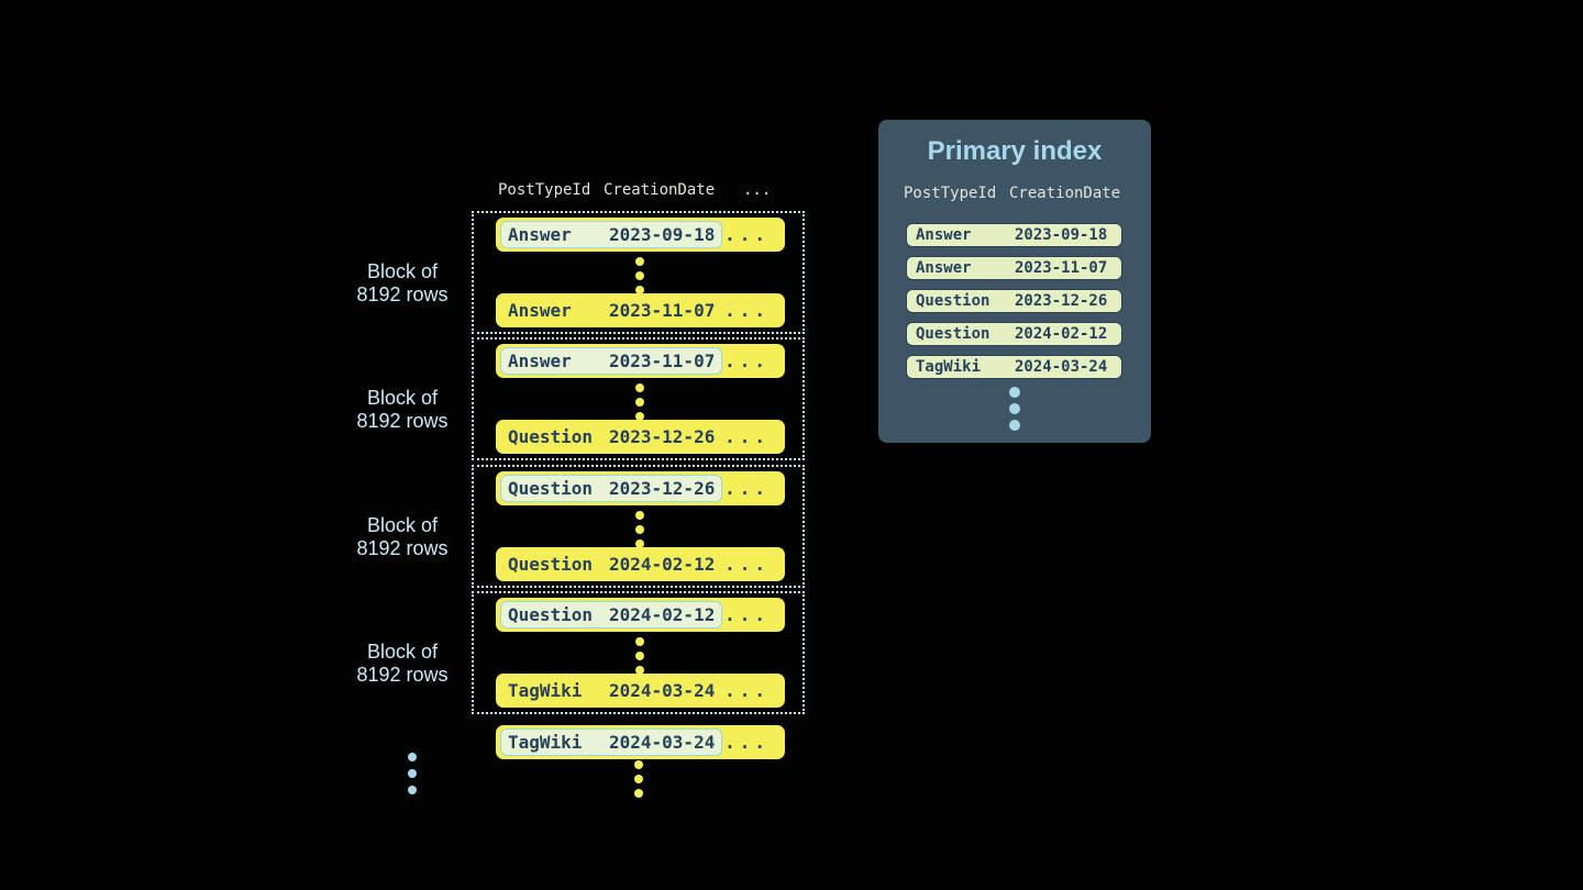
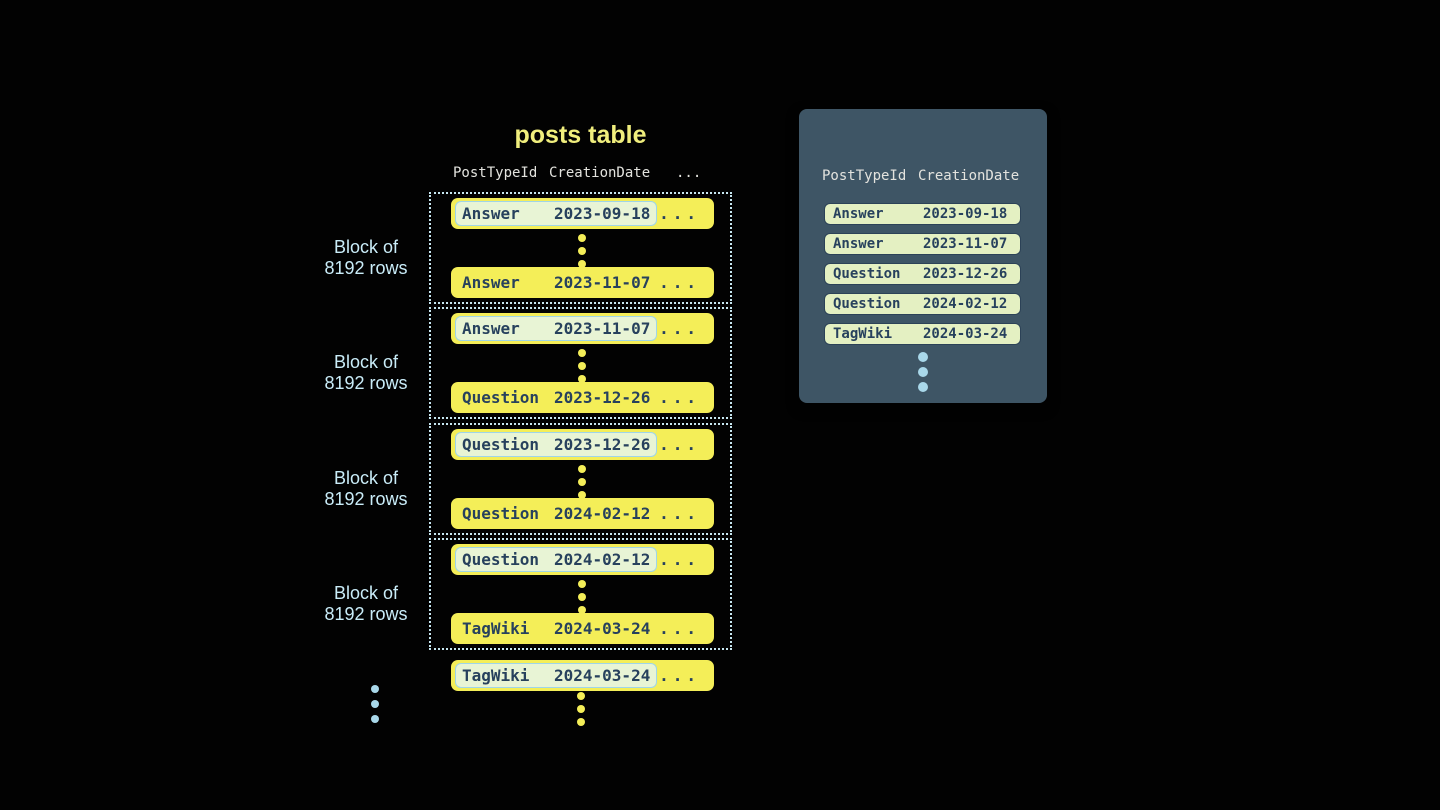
+ posts table
  PostTypeId
  CreationDate
  ...
  Block of
  8192 rows
  Block of
  8192 rows
  Block of
  8192 rows
  Block of
  8192 rows
  Answer
  2023-09-18
  ...
  Answer
  2023-11-07
  ...
  Answer
  2023-11-07
  ...
  Question
  2023-12-26
  ...
  Question
  2023-12-26
  ...
  Question
  2024-02-12
  ...
  Question
  2024-02-12
  ...
  TagWiki
  2024-03-24
  ...
  TagWiki
  2024-03-24
  ...
- Primary index
  PostTypeId
  CreationDate
  Answer
  2023-09-18
  Answer
  2023-11-07
  Question
  2023-12-26
  Question
  2024-02-12
  TagWiki
  2024-03-24
